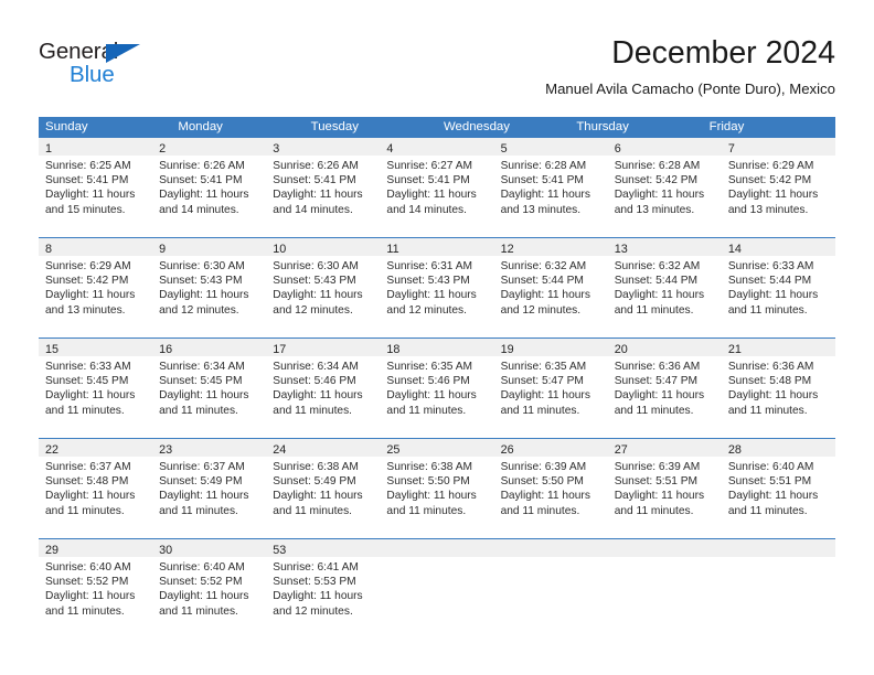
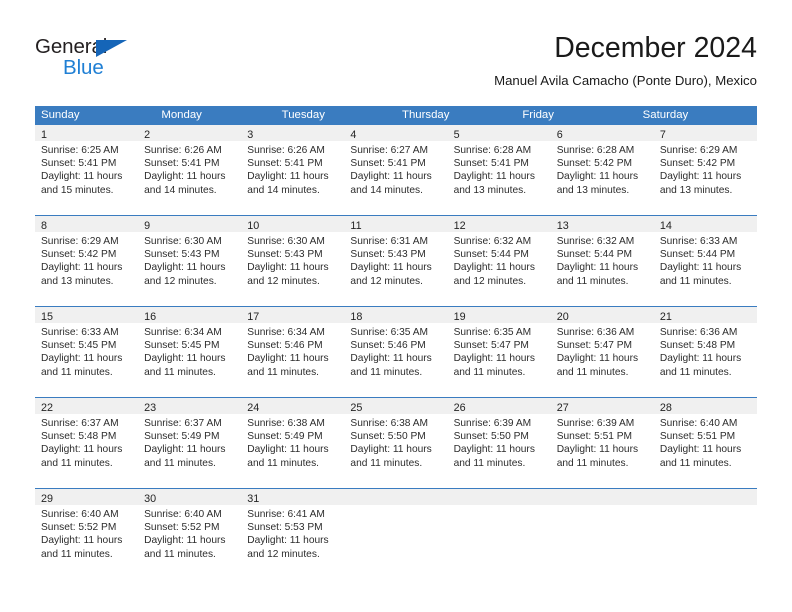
  General
  Blue
  December 2024
  Manuel Avila Camacho (Ponte Duro), Mexico
  Sunday
  Monday
  Tuesday
- Wednesday
  Thursday
  Friday
+ Saturday
  1
  Sunrise: 6:25 AM
  Sunset: 5:41 PM
  Daylight: 11 hours
  and 15 minutes.
  2
  Sunrise: 6:26 AM
  Sunset: 5:41 PM
  Daylight: 11 hours
  and 14 minutes.
  3
  Sunrise: 6:26 AM
  Sunset: 5:41 PM
  Daylight: 11 hours
  and 14 minutes.
  4
  Sunrise: 6:27 AM
  Sunset: 5:41 PM
  Daylight: 11 hours
  and 14 minutes.
  5
  Sunrise: 6:28 AM
  Sunset: 5:41 PM
  Daylight: 11 hours
  and 13 minutes.
  6
  Sunrise: 6:28 AM
  Sunset: 5:42 PM
  Daylight: 11 hours
  and 13 minutes.
  7
  Sunrise: 6:29 AM
  Sunset: 5:42 PM
  Daylight: 11 hours
  and 13 minutes.
  8
  Sunrise: 6:29 AM
  Sunset: 5:42 PM
  Daylight: 11 hours
  and 13 minutes.
  9
  Sunrise: 6:30 AM
  Sunset: 5:43 PM
  Daylight: 11 hours
  and 12 minutes.
  10
  Sunrise: 6:30 AM
  Sunset: 5:43 PM
  Daylight: 11 hours
  and 12 minutes.
  11
  Sunrise: 6:31 AM
  Sunset: 5:43 PM
  Daylight: 11 hours
  and 12 minutes.
  12
  Sunrise: 6:32 AM
  Sunset: 5:44 PM
  Daylight: 11 hours
  and 12 minutes.
  13
  Sunrise: 6:32 AM
  Sunset: 5:44 PM
  Daylight: 11 hours
  and 11 minutes.
  14
  Sunrise: 6:33 AM
  Sunset: 5:44 PM
  Daylight: 11 hours
  and 11 minutes.
  15
  Sunrise: 6:33 AM
  Sunset: 5:45 PM
  Daylight: 11 hours
  and 11 minutes.
  16
  Sunrise: 6:34 AM
  Sunset: 5:45 PM
  Daylight: 11 hours
  and 11 minutes.
  17
  Sunrise: 6:34 AM
  Sunset: 5:46 PM
  Daylight: 11 hours
  and 11 minutes.
  18
  Sunrise: 6:35 AM
  Sunset: 5:46 PM
  Daylight: 11 hours
  and 11 minutes.
  19
  Sunrise: 6:35 AM
  Sunset: 5:47 PM
  Daylight: 11 hours
  and 11 minutes.
  20
  Sunrise: 6:36 AM
  Sunset: 5:47 PM
  Daylight: 11 hours
  and 11 minutes.
  21
  Sunrise: 6:36 AM
  Sunset: 5:48 PM
  Daylight: 11 hours
  and 11 minutes.
  22
  Sunrise: 6:37 AM
  Sunset: 5:48 PM
  Daylight: 11 hours
  and 11 minutes.
  23
  Sunrise: 6:37 AM
  Sunset: 5:49 PM
  Daylight: 11 hours
  and 11 minutes.
  24
  Sunrise: 6:38 AM
  Sunset: 5:49 PM
  Daylight: 11 hours
  and 11 minutes.
  25
  Sunrise: 6:38 AM
  Sunset: 5:50 PM
  Daylight: 11 hours
  and 11 minutes.
  26
  Sunrise: 6:39 AM
  Sunset: 5:50 PM
  Daylight: 11 hours
  and 11 minutes.
  27
  Sunrise: 6:39 AM
  Sunset: 5:51 PM
  Daylight: 11 hours
  and 11 minutes.
  28
  Sunrise: 6:40 AM
  Sunset: 5:51 PM
  Daylight: 11 hours
  and 11 minutes.
  29
  Sunrise: 6:40 AM
  Sunset: 5:52 PM
  Daylight: 11 hours
  and 11 minutes.
  30
  Sunrise: 6:40 AM
  Sunset: 5:52 PM
  Daylight: 11 hours
  and 11 minutes.
- 53
+ 31
  Sunrise: 6:41 AM
  Sunset: 5:53 PM
  Daylight: 11 hours
  and 12 minutes.
